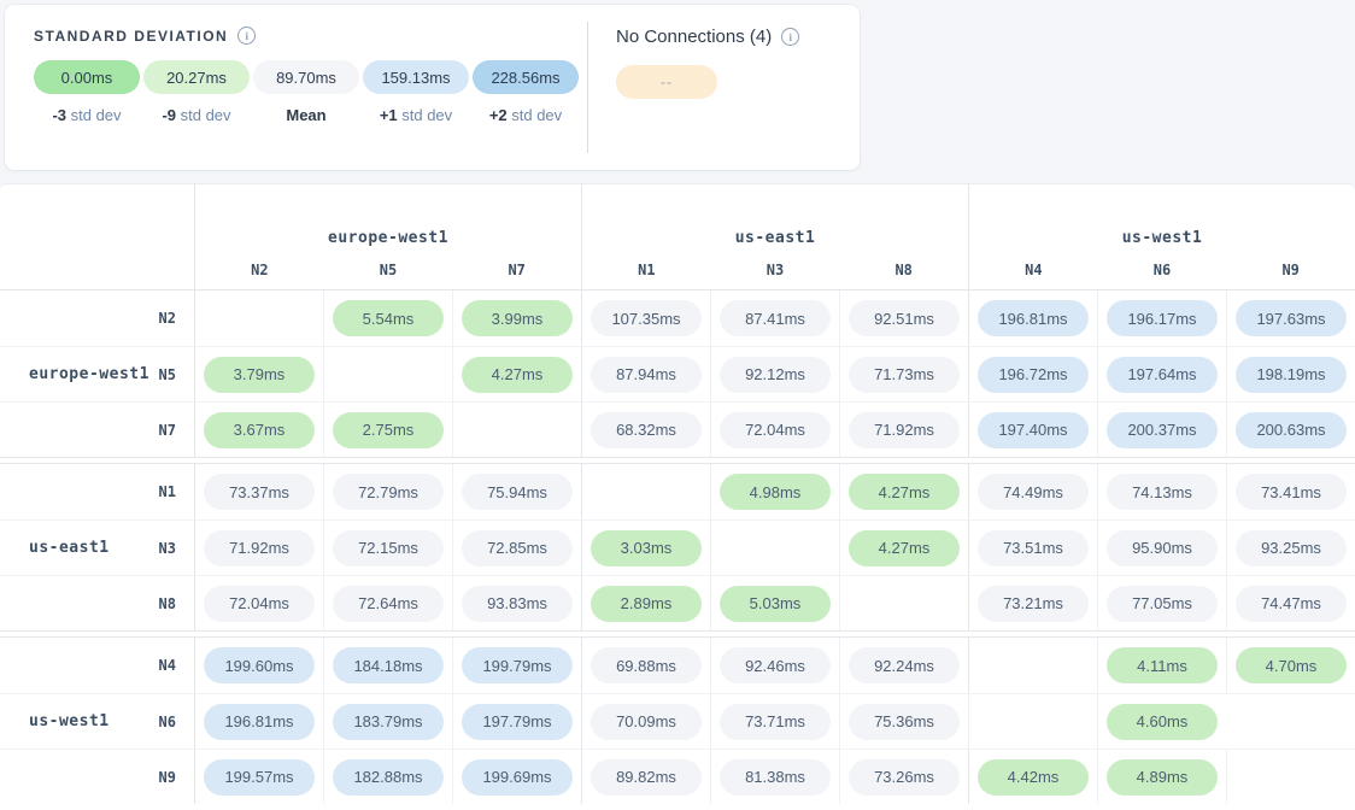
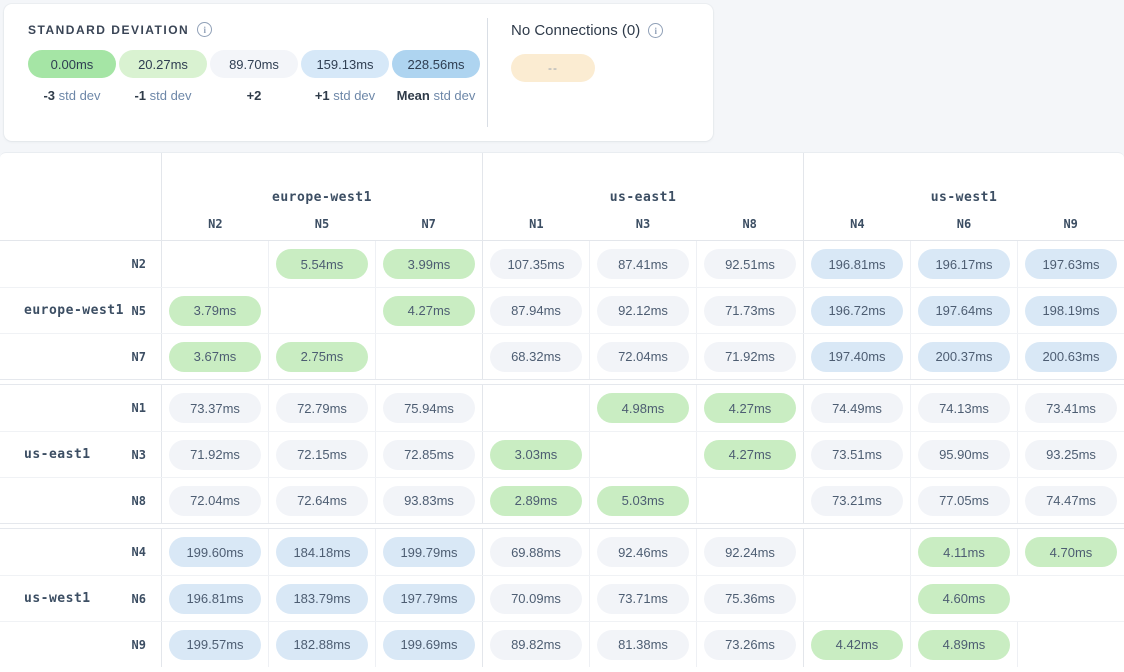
  STANDARD DEVIATION
  i
  0.00ms
  20.27ms
  89.70ms
  159.13ms
  228.56ms
  -3 std dev
- -9 std dev
+ -1 std dev
- Mean
+ +2
  +1 std dev
- +2 std dev
+ Mean std dev
- No Connections (4)
+ No Connections (0)
  i
  --
  europe-west1
  N2
  N5
  N7
  us-east1
  N1
  N3
  N8
  us-west1
  N4
  N6
  N9
  N2
  5.54ms
  3.99ms
  107.35ms
  87.41ms
  92.51ms
  196.81ms
  196.17ms
  197.63ms
  europe-west1
  N5
  3.79ms
  4.27ms
  87.94ms
  92.12ms
  71.73ms
  196.72ms
  197.64ms
  198.19ms
  N7
  3.67ms
  2.75ms
  68.32ms
  72.04ms
  71.92ms
  197.40ms
  200.37ms
  200.63ms
  N1
  73.37ms
  72.79ms
  75.94ms
  4.98ms
  4.27ms
  74.49ms
  74.13ms
  73.41ms
  us-east1
  N3
  71.92ms
  72.15ms
  72.85ms
  3.03ms
  4.27ms
  73.51ms
  95.90ms
  93.25ms
  N8
  72.04ms
  72.64ms
  93.83ms
  2.89ms
  5.03ms
  73.21ms
  77.05ms
  74.47ms
  N4
  199.60ms
  184.18ms
  199.79ms
  69.88ms
  92.46ms
  92.24ms
  4.11ms
  4.70ms
  us-west1
  N6
  196.81ms
  183.79ms
  197.79ms
  70.09ms
  73.71ms
  75.36ms
  4.60ms
  N9
  199.57ms
  182.88ms
  199.69ms
  89.82ms
  81.38ms
  73.26ms
  4.42ms
  4.89ms
